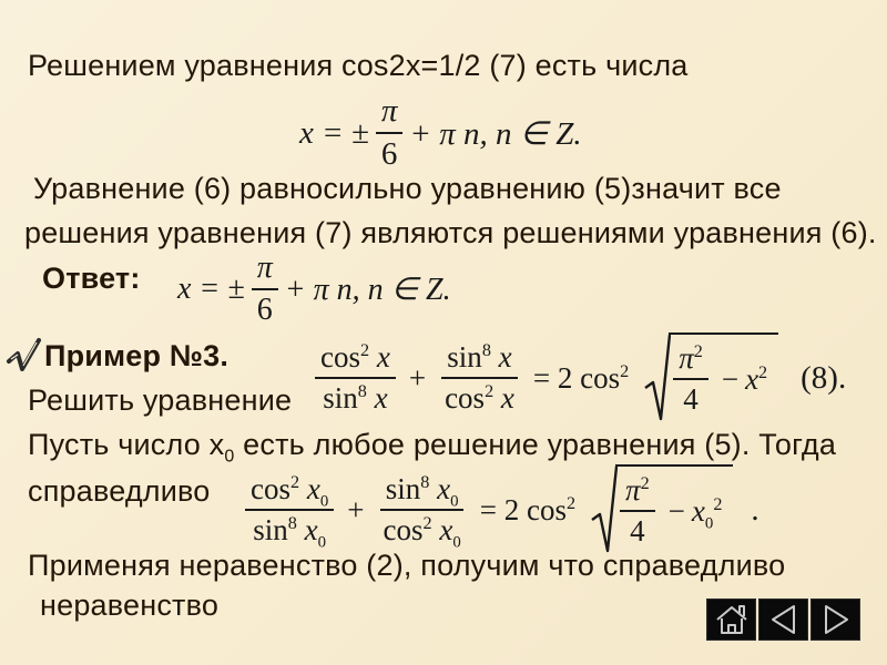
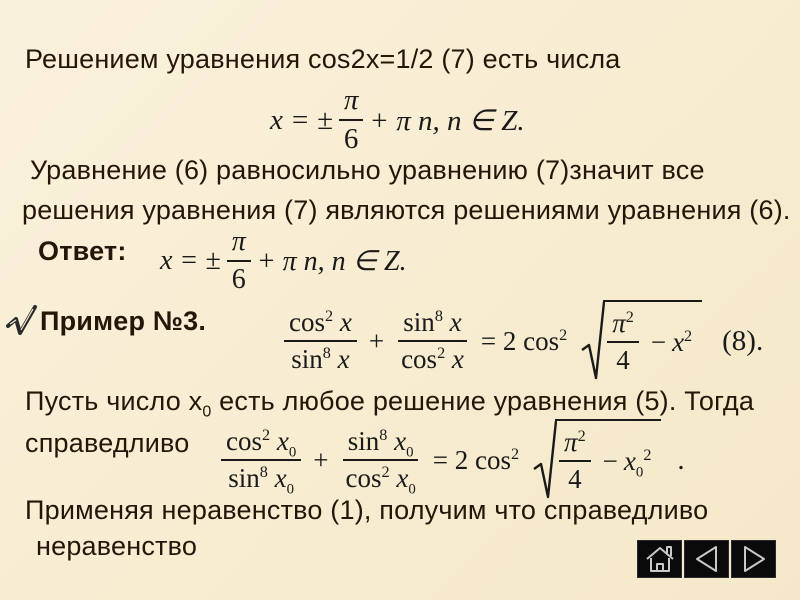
  Решением уравнения cos2x=1/2 (7) есть числа
  x = ±
  π
  6
  + π n, n ∈ Z.
- Уравнение (6) равносильно уравнению (5)значит все
+ Уравнение (6) равносильно уравнению (7)значит все
  решения уравнения (7) являются решениями уравнения (6).
  Ответ:
  x = ±
  π
  6
  + π n, n ∈ Z.
  Пример №3.
- Решить уравнение
  cos2 x
  sin8 x
  +
  sin8 x
  cos2 x
  = 2 cos2
  π2
  4
  −
  x2
  (8).
  Пусть число x0 есть любое решение уравнения (5). Тогда
  справедливо
  cos2 x0
  sin8 x0
  +
  sin8 x0
  cos2 x0
  = 2 cos2
  π2
  4
  −
  x02
  .
- Применяя неравенство (2), получим что справедливо
+ Применяя неравенство (1), получим что справедливо
  неравенство
